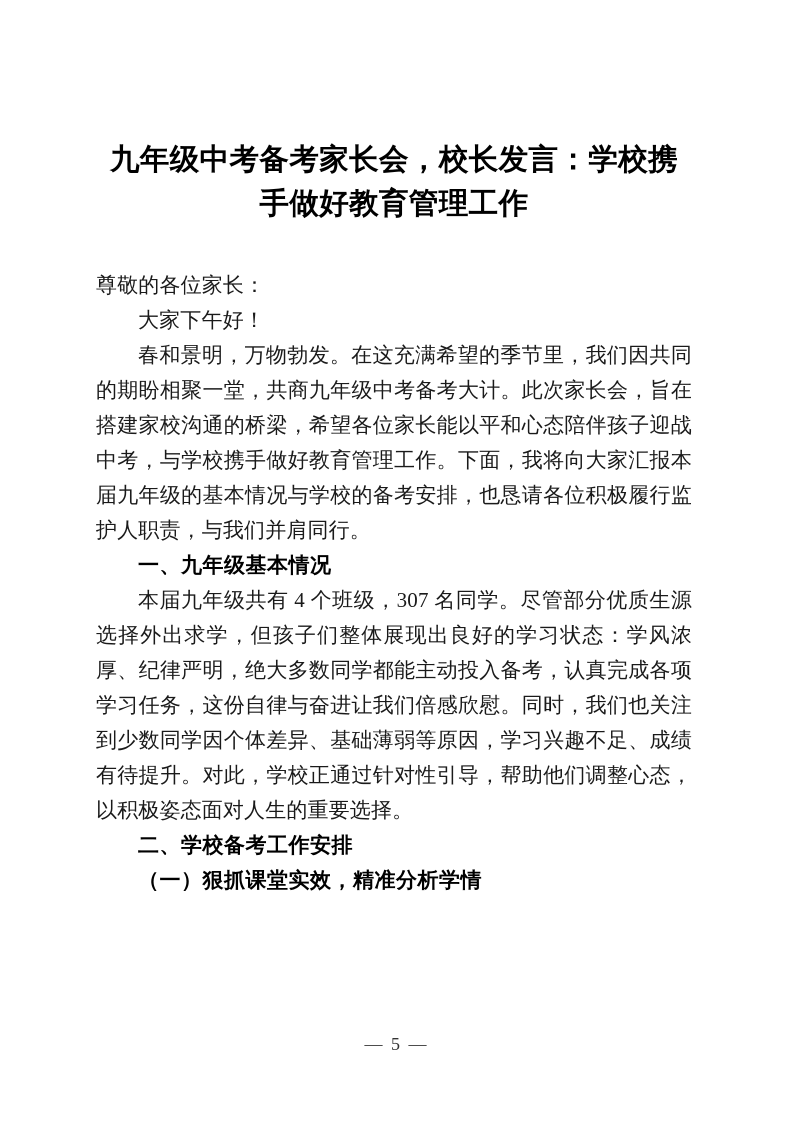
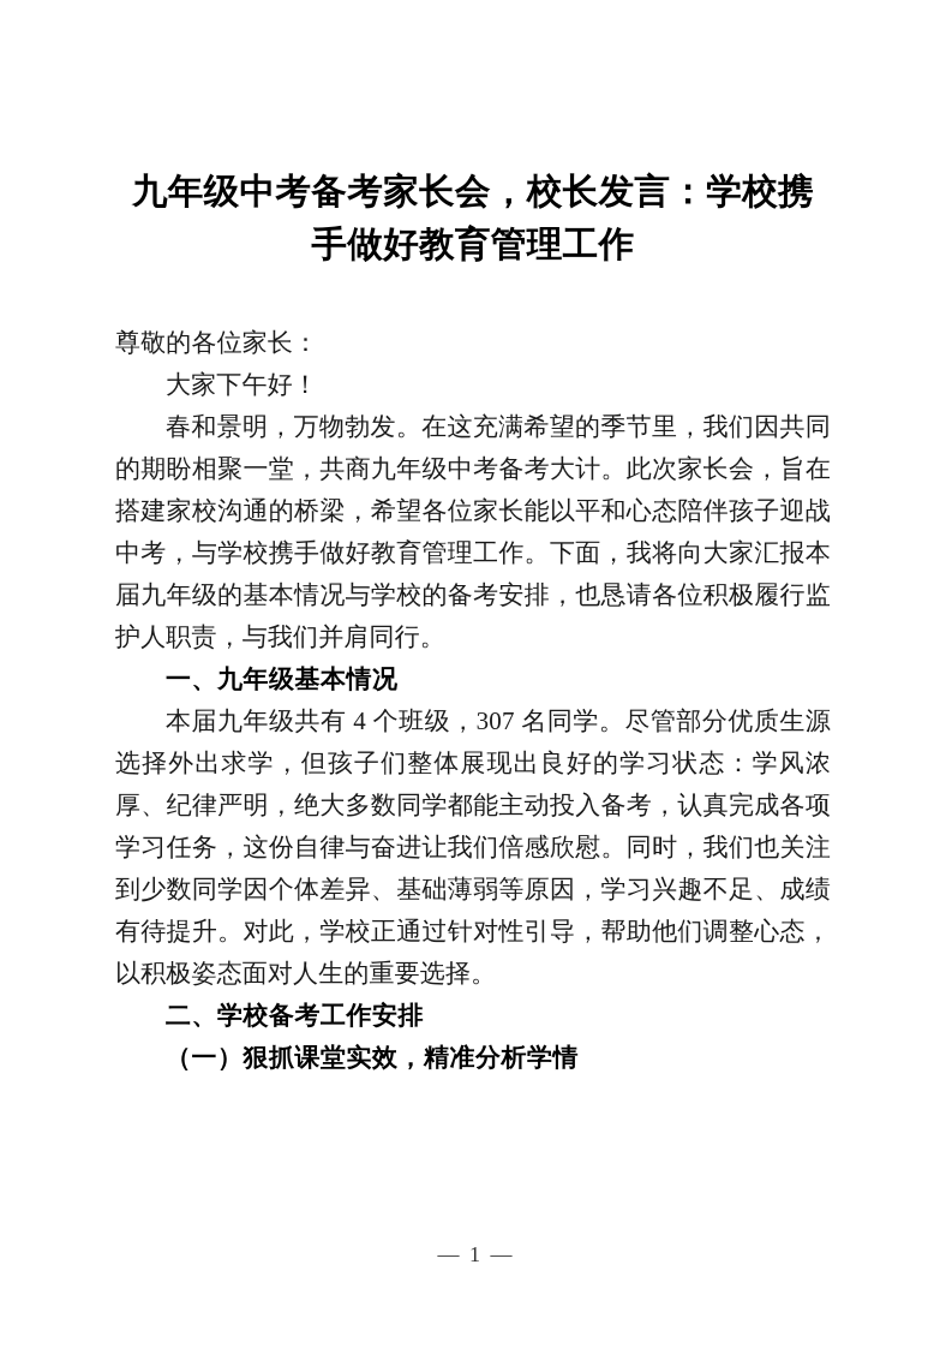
  九年级中考备考家长会，校长发言：学校携手做好教育管理工作
  尊敬的各位家长：
  大家下午好！
  春和景明，万物勃发。在这充满希望的季节里，我们因共同的期盼相聚一堂，共商九年级中考备考大计。此次家长会，旨在搭建家校沟通的桥梁，希望各位家长能以平和心态陪伴孩子迎战中考，与学校携手做好教育管理工作。下面，我将向大家汇报本届九年级的基本情况与学校的备考安排，也恳请各位积极履行监护人职责，与我们并肩同行。
  一、九年级基本情况
  本届九年级共有 4 个班级，307 名同学。尽管部分优质生源选择外出求学，但孩子们整体展现出良好的学习状态：学风浓厚、纪律严明，绝大多数同学都能主动投入备考，认真完成各项学习任务，这份自律与奋进让我们倍感欣慰。同时，我们也关注到少数同学因个体差异、基础薄弱等原因，学习兴趣不足、成绩有待提升。对此，学校正通过针对性引导，帮助他们调整心态，以积极姿态面对人生的重要选择。
  二、学校备考工作安排
  （一）狠抓课堂实效，精准分析学情
- — 5 —
+ — 1 —
